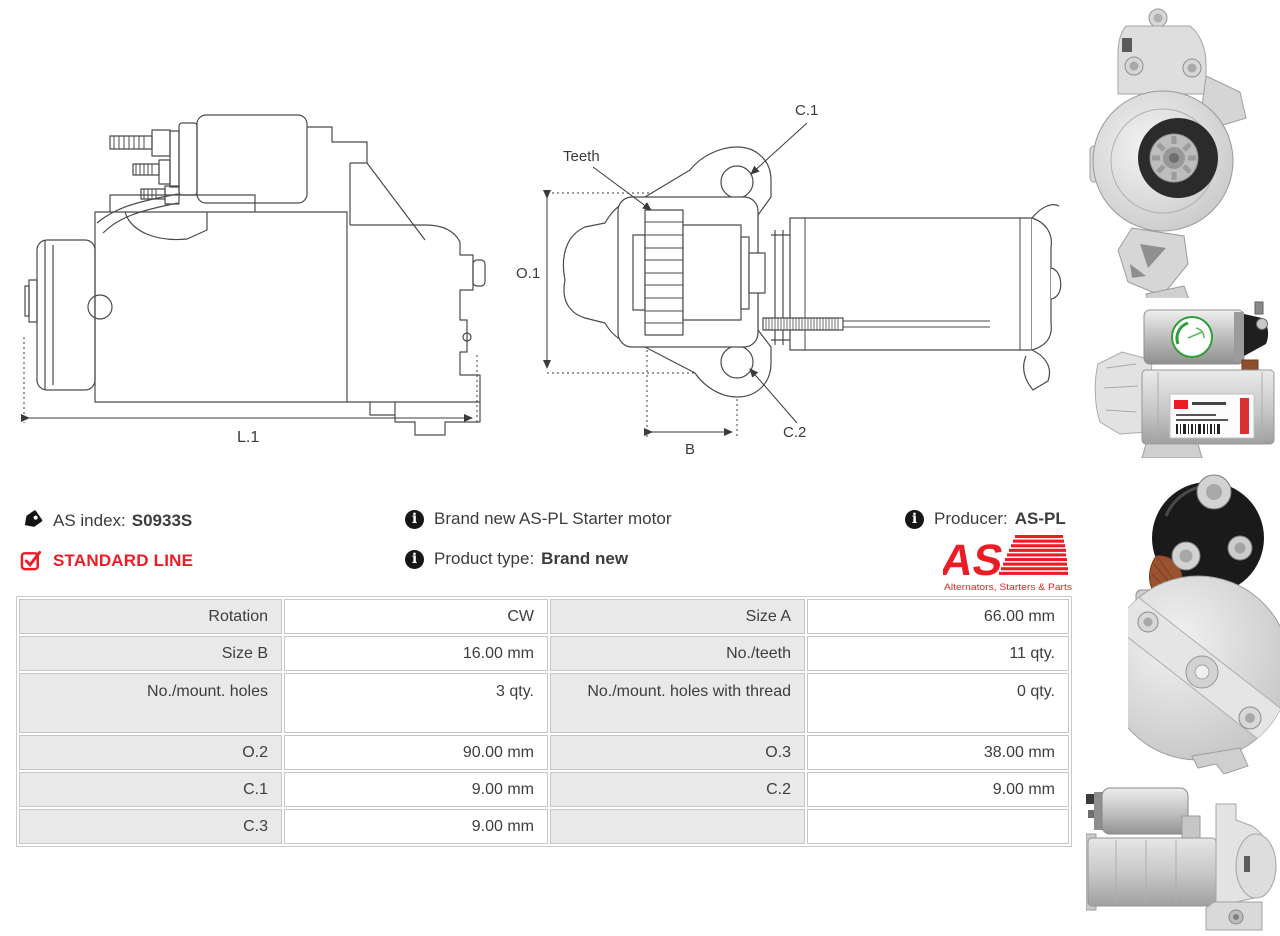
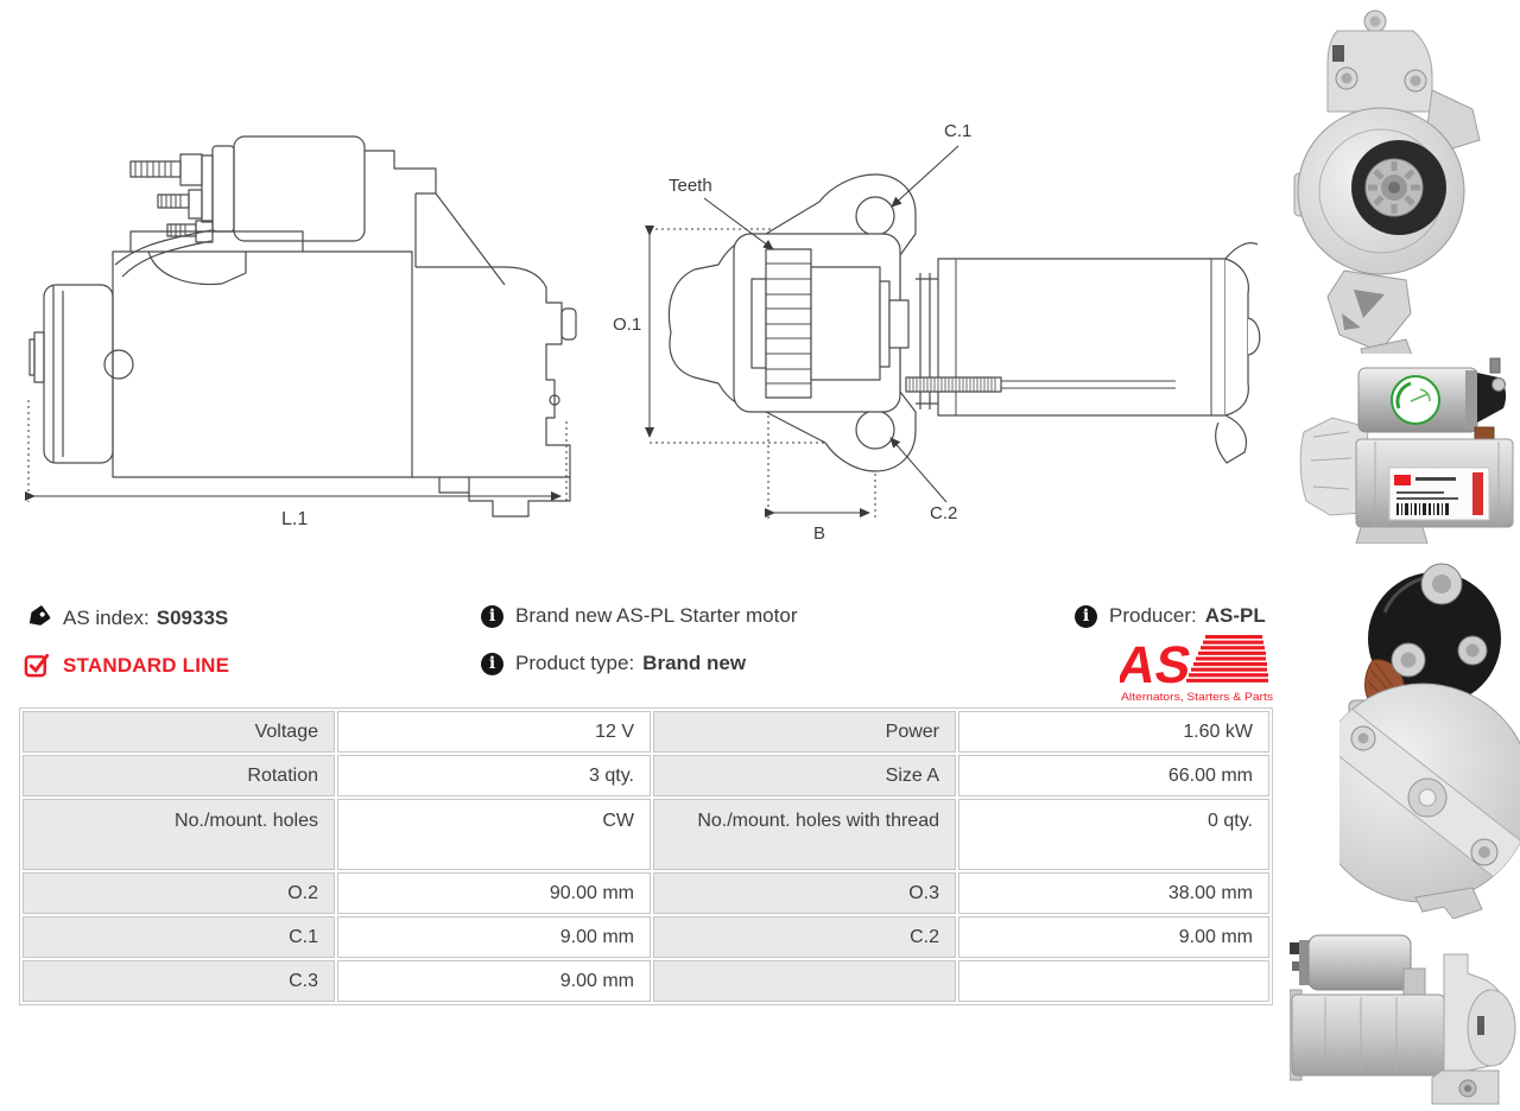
  L.1
  C.1
  Teeth
  O.1
  C.2
  B
  AS index:
  S0933S
  STANDARD LINE
  Brand new AS-PL Starter motor
  Product type:
  Brand new
  Producer:
  AS-PL
  Alternators, Starters & Parts
+ Voltage	12 V	Power	1.60 kW
- Rotation	CW	Size A	66.00 mm
+ Rotation	3 qty.	Size A	66.00 mm
- Size B	16.00 mm	No./teeth	11 qty.
- No./mount. holes	3 qty.	No./mount. holes with thread	0 qty.
+ No./mount. holes	CW	No./mount. holes with thread	0 qty.
  O.2	90.00 mm	O.3	38.00 mm
  C.1	9.00 mm	C.2	9.00 mm
  C.3	9.00 mm
